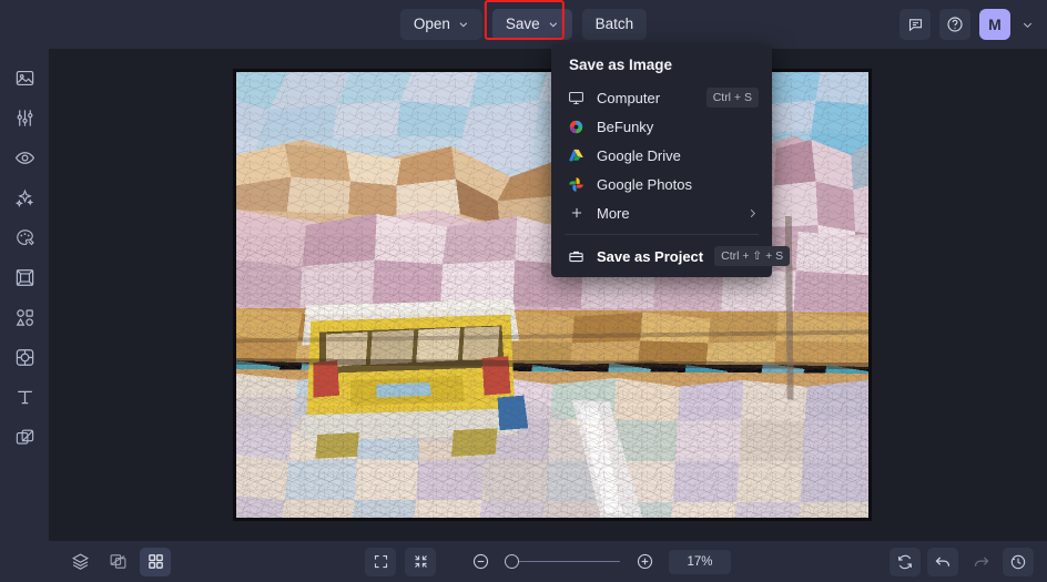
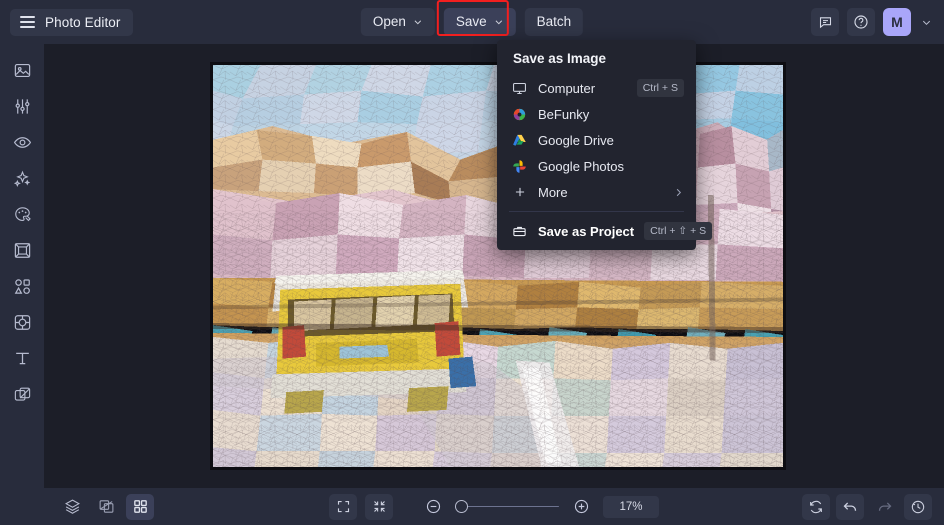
+ Photo Editor
  Open
  Save
  Batch
  M
  Save as Image
  Computer
  Ctrl + S
  BeFunky
  Google Drive
  Google Photos
  More
  Save as Project
  Ctrl + ⇧ + S
  17%
